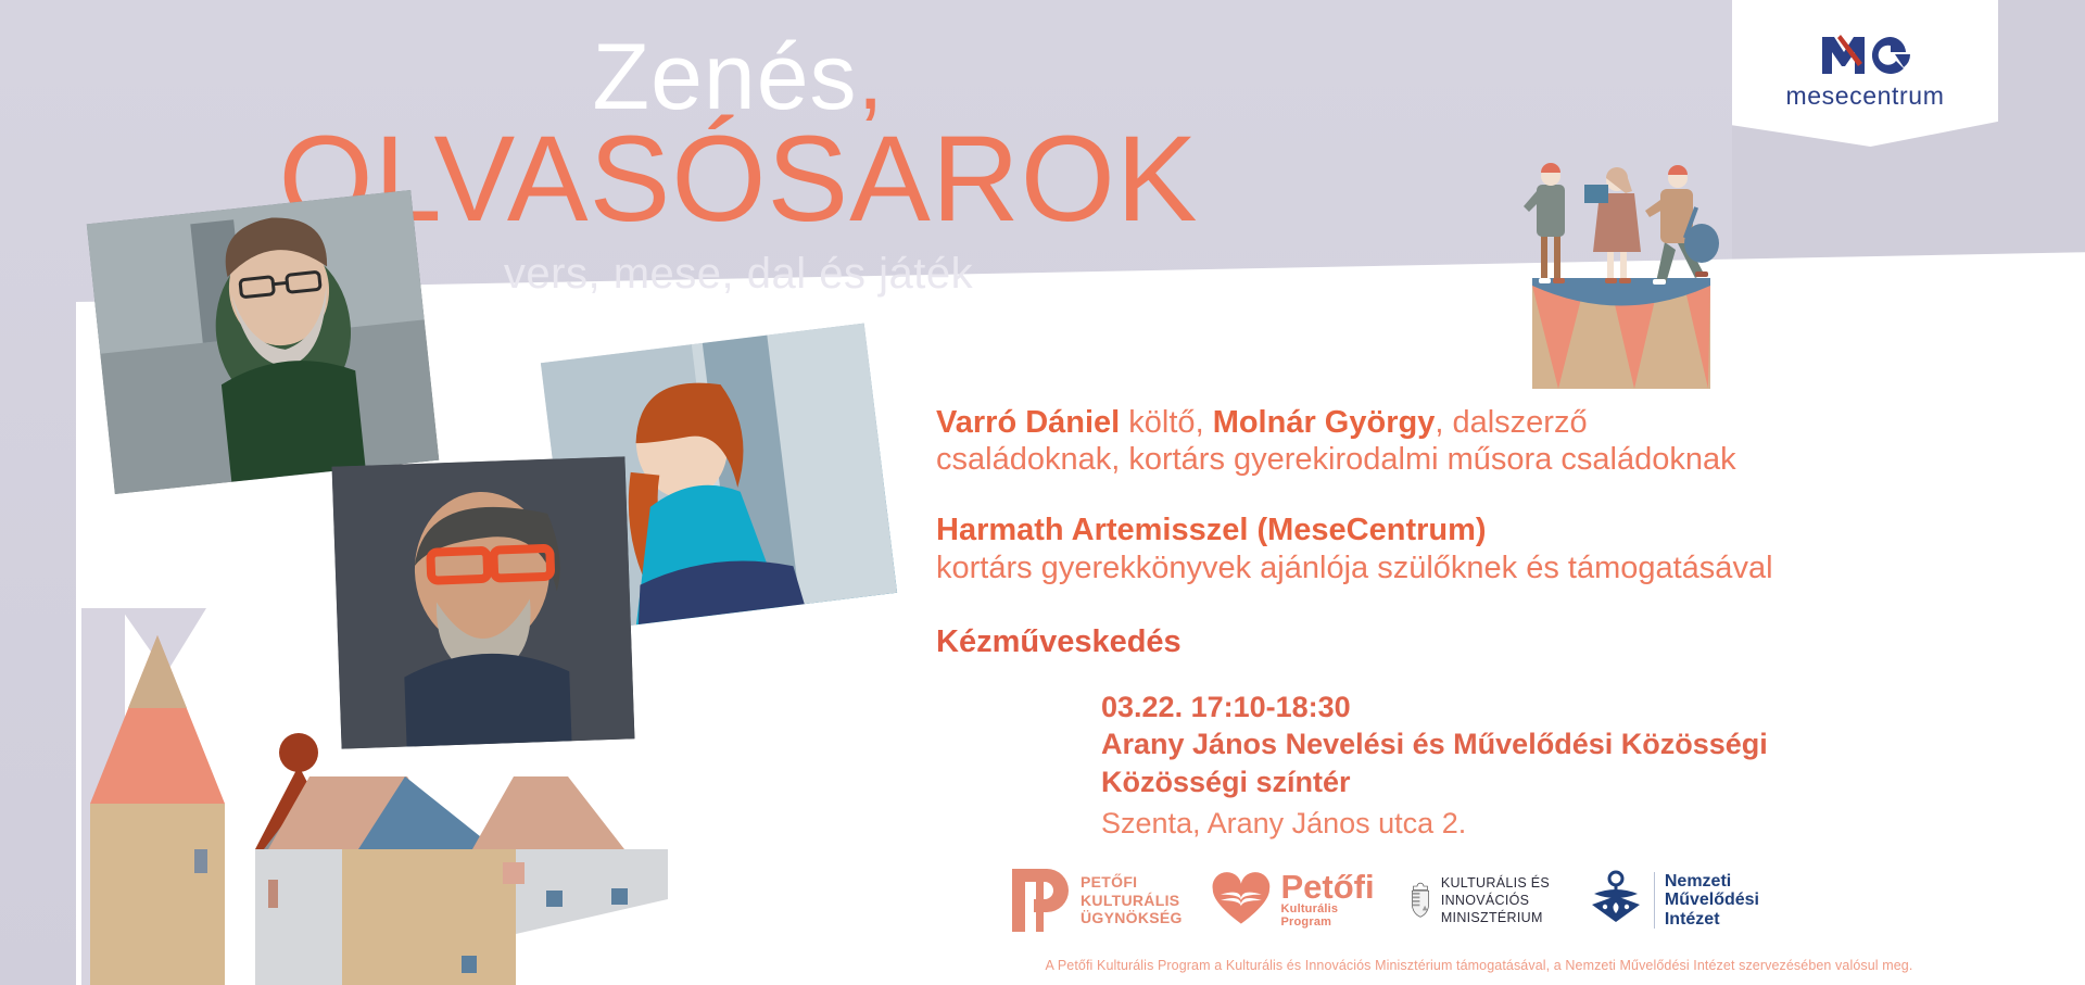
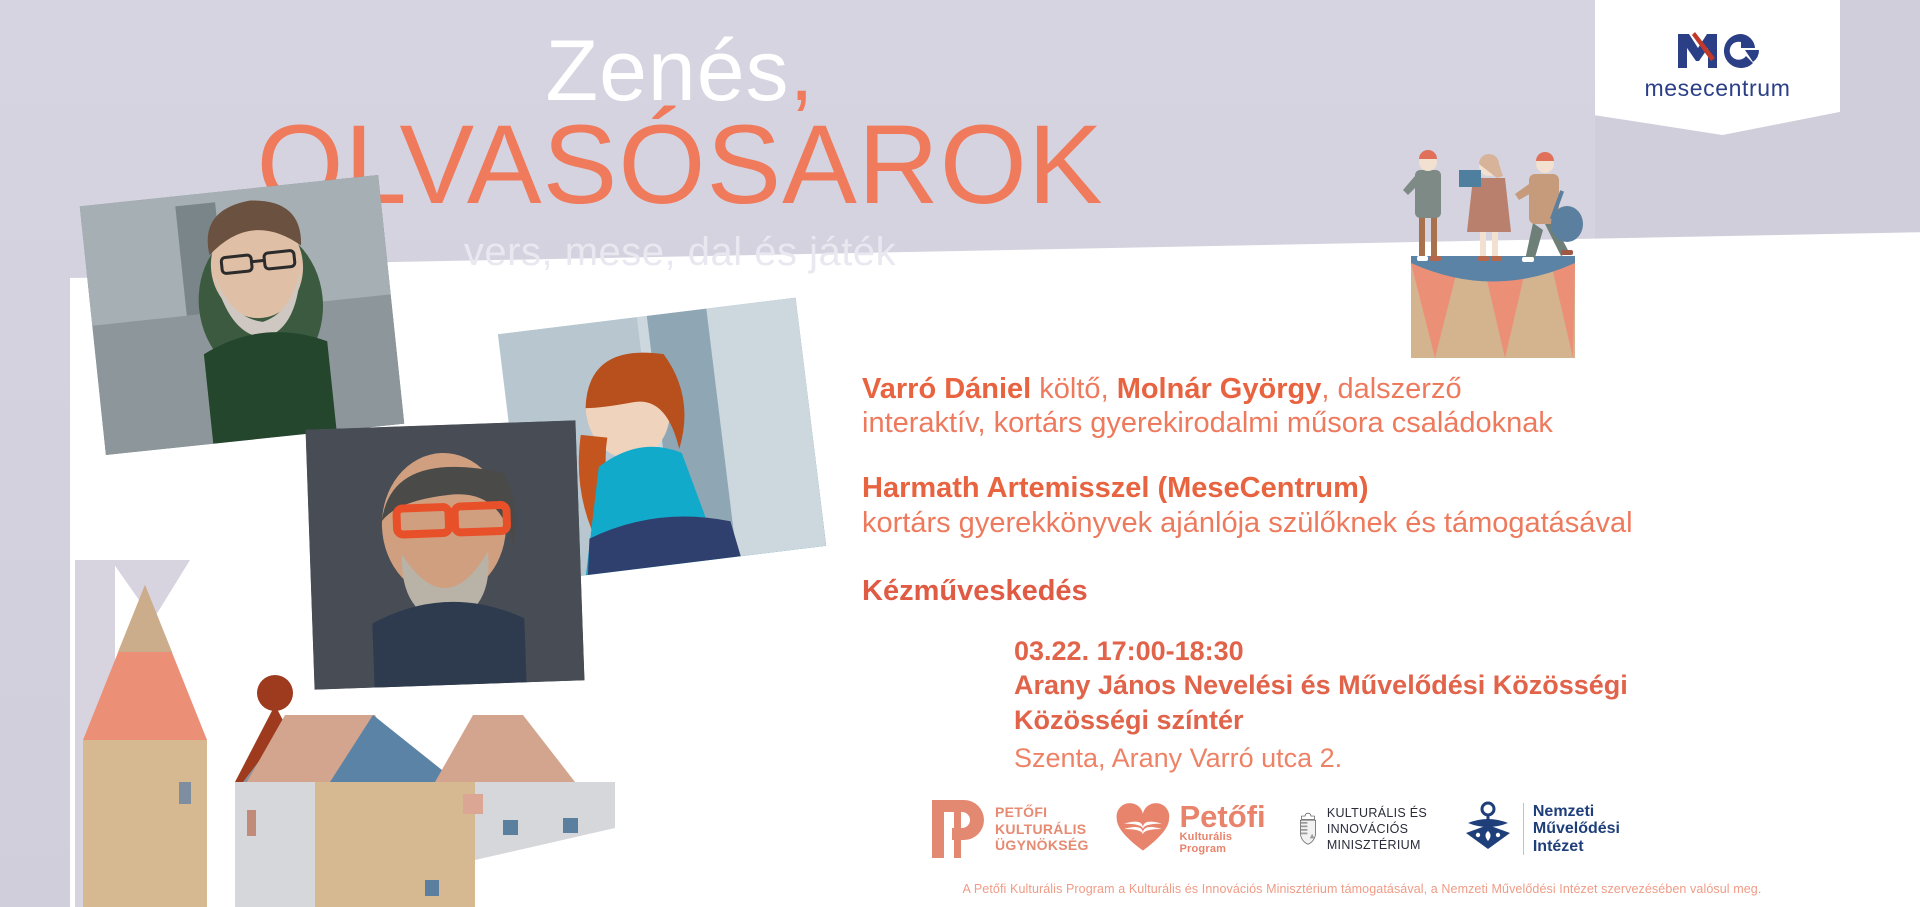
  mesecentrum
  Zenés,
  OLVASÓSAROK
  vers, mese, dal és játék
  Varró Dániel költő, Molnár György, dalszerző
- családoknak, kortárs gyerekirodalmi műsora családoknak
+ interaktív, kortárs gyerekirodalmi műsora családoknak
  Harmath Artemisszel (MeseCentrum)
  kortárs gyerekkönyvek ajánlója szülőknek és támogatásával
  Kézműveskedés
- 03.22. 17:10-18:30
+ 03.22. 17:00-18:30
  Arany János Nevelési és Művelődési Közösségi
  Közösségi színtér
- Szenta, Arany János utca 2.
+ Szenta, Arany Varró utca 2.
  PETŐFI
  KULTURÁLIS
  ÜGYNÖKSÉG
  Petőfi
  Kulturális Program
  KULTURÁLIS ÉS INNOVÁCIÓS
  MINISZTÉRIUM
  Nemzeti
  Művelődési
  Intézet
  A Petőfi Kulturális Program a Kulturális és Innovációs Minisztérium támogatásával, a Nemzeti Művelődési Intézet szervezésében valósul meg.
